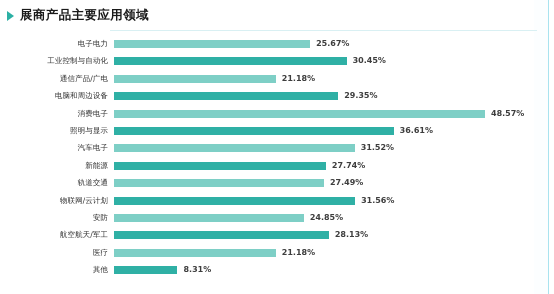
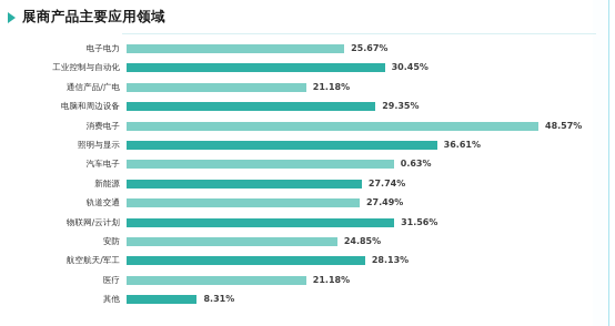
  展商产品主要应用领域
  电子电力
  25.67%
  工业控制与自动化
  30.45%
  通信产品/广电
  21.18%
  电脑和周边设备
  29.35%
  消费电子
  48.57%
  照明与显示
  36.61%
  汽车电子
- 31.52%
+ 0.63%
  新能源
  27.74%
  轨道交通
  27.49%
  物联网/云计划
  31.56%
  安防
  24.85%
  航空航天/军工
  28.13%
  医疗
  21.18%
  其他
  8.31%
